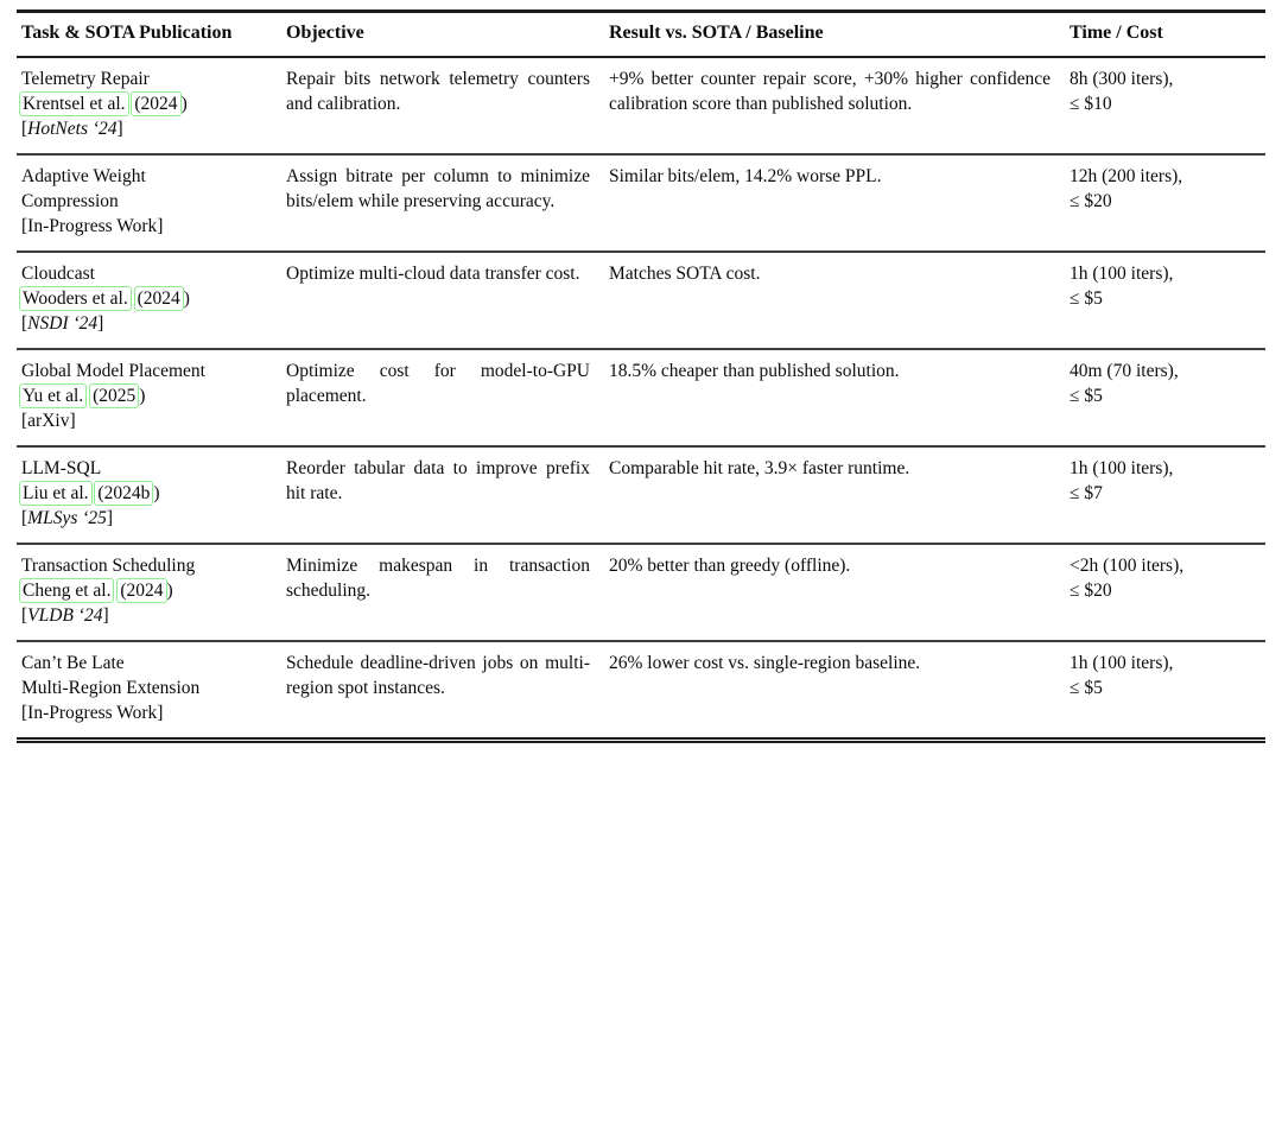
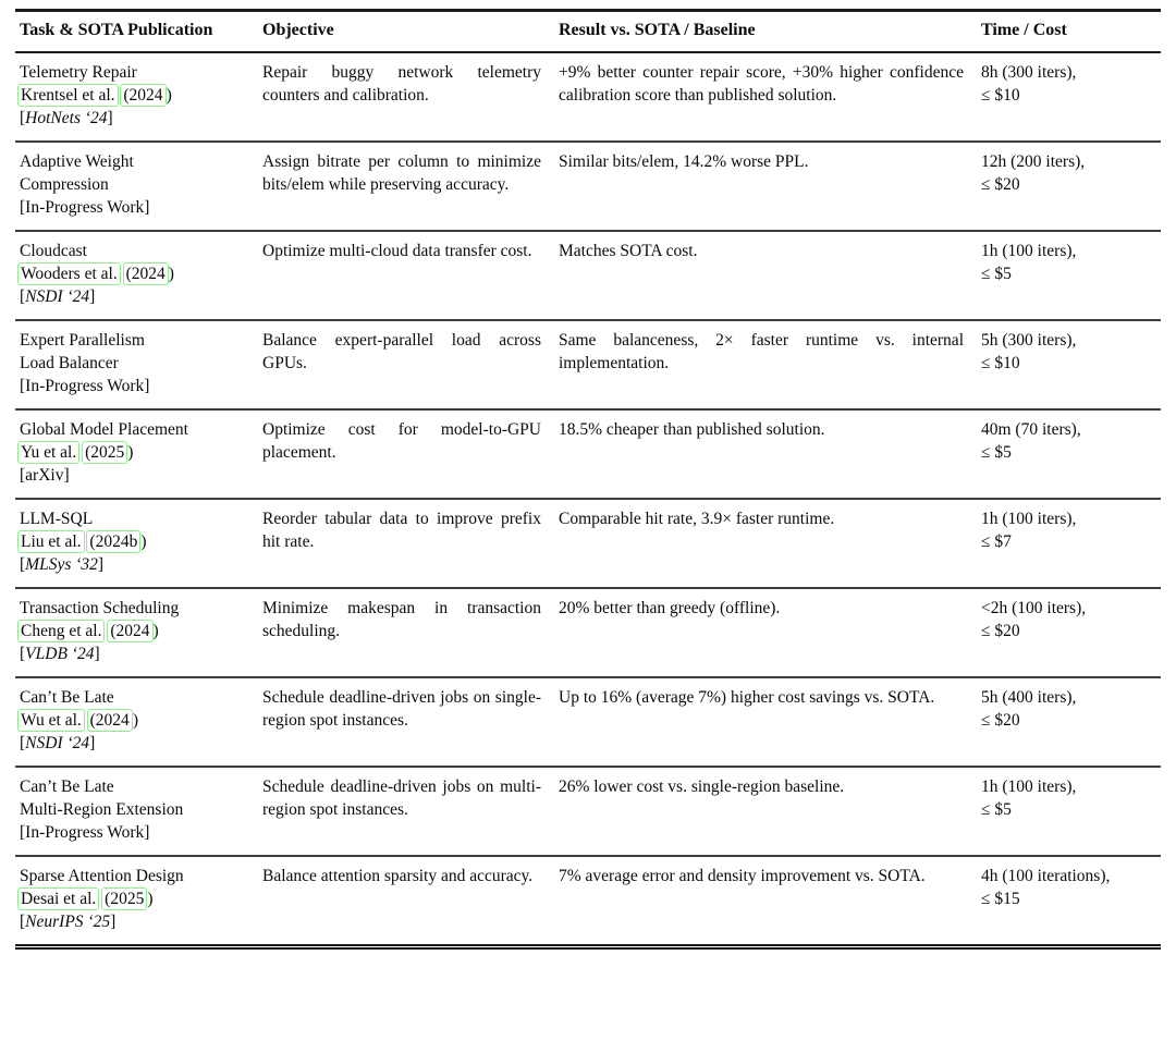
  Task & SOTA Publication	Objective	Result vs. SOTA / Baseline	Time / Cost
- Telemetry RepairKrentsel et al. (2024 )[HotNets ‘24]	Repair bits network telemetry counters and calibration.	+9% better counter repair score, +30% higher confidence calibration score than published solution.	8h (300 iters),≤ $10
+ Telemetry RepairKrentsel et al. (2024 )[HotNets ‘24]	Repair buggy network telemetry counters and calibration.	+9% better counter repair score, +30% higher confidence calibration score than published solution.	8h (300 iters),≤ $10
  Adaptive WeightCompression[In-Progress Work]	Assign bitrate per column to minimize bits/elem while preserving accuracy.	Similar bits/elem, 14.2% worse PPL.	12h (200 iters),≤ $20
  CloudcastWooders et al. (2024 )[NSDI ‘24]	Optimize multi-cloud data transfer cost.	Matches SOTA cost.	1h (100 iters),≤ $5
+ Expert ParallelismLoad Balancer[In-Progress Work]	Balance expert-parallel load across GPUs.	Same balanceness, 2× faster runtime vs. internal implementation.	5h (300 iters),≤ $10
  Global Model PlacementYu et al. (2025 )[arXiv]	Optimize cost for model-to-GPU placement.	18.5% cheaper than published solution.	40m (70 iters),≤ $5
- LLM-SQLLiu et al. (2024b )[MLSys ‘25]	Reorder tabular data to improve prefix hit rate.	Comparable hit rate, 3.9× faster runtime.	1h (100 iters),≤ $7
+ LLM-SQLLiu et al. (2024b )[MLSys ‘32]	Reorder tabular data to improve prefix hit rate.	Comparable hit rate, 3.9× faster runtime.	1h (100 iters),≤ $7
  Transaction SchedulingCheng et al. (2024 )[VLDB ‘24]	Minimize makespan in transaction scheduling.	20% better than greedy (offline).	<2h (100 iters),≤ $20
+ Can’t Be LateWu et al. (2024 )[NSDI ‘24]	Schedule deadline-driven jobs on single-region spot instances.	Up to 16% (average 7%) higher cost savings vs. SOTA.	5h (400 iters),≤ $20
  Can’t Be LateMulti-Region Extension[In-Progress Work]	Schedule deadline-driven jobs on multi-region spot instances.	26% lower cost vs. single-region baseline.	1h (100 iters),≤ $5
+ Sparse Attention DesignDesai et al. (2025 )[NeurIPS ‘25]	Balance attention sparsity and accuracy.	7% average error and density improvement vs. SOTA.	4h (100 iterations),≤ $15
